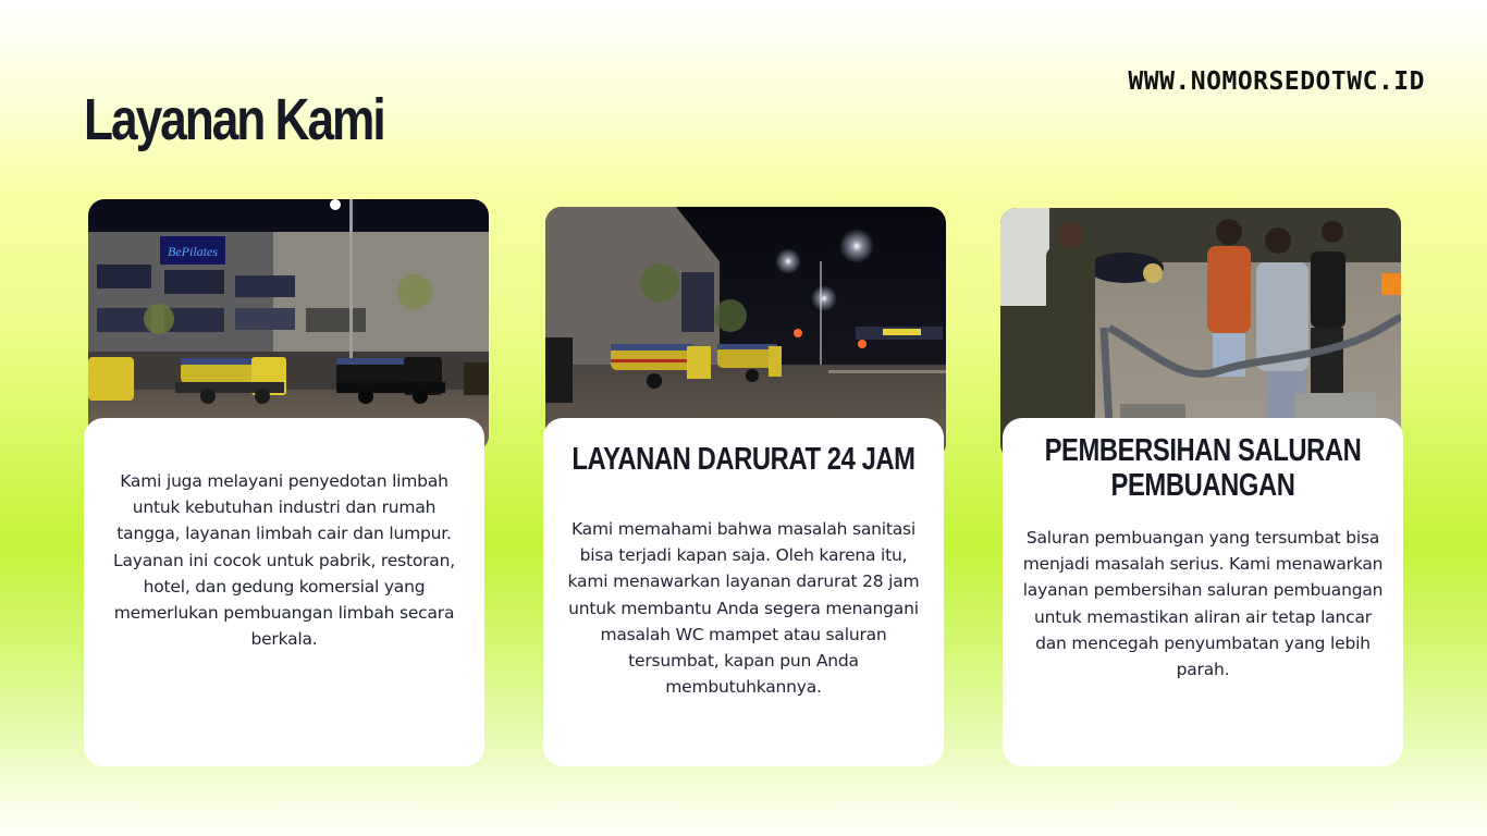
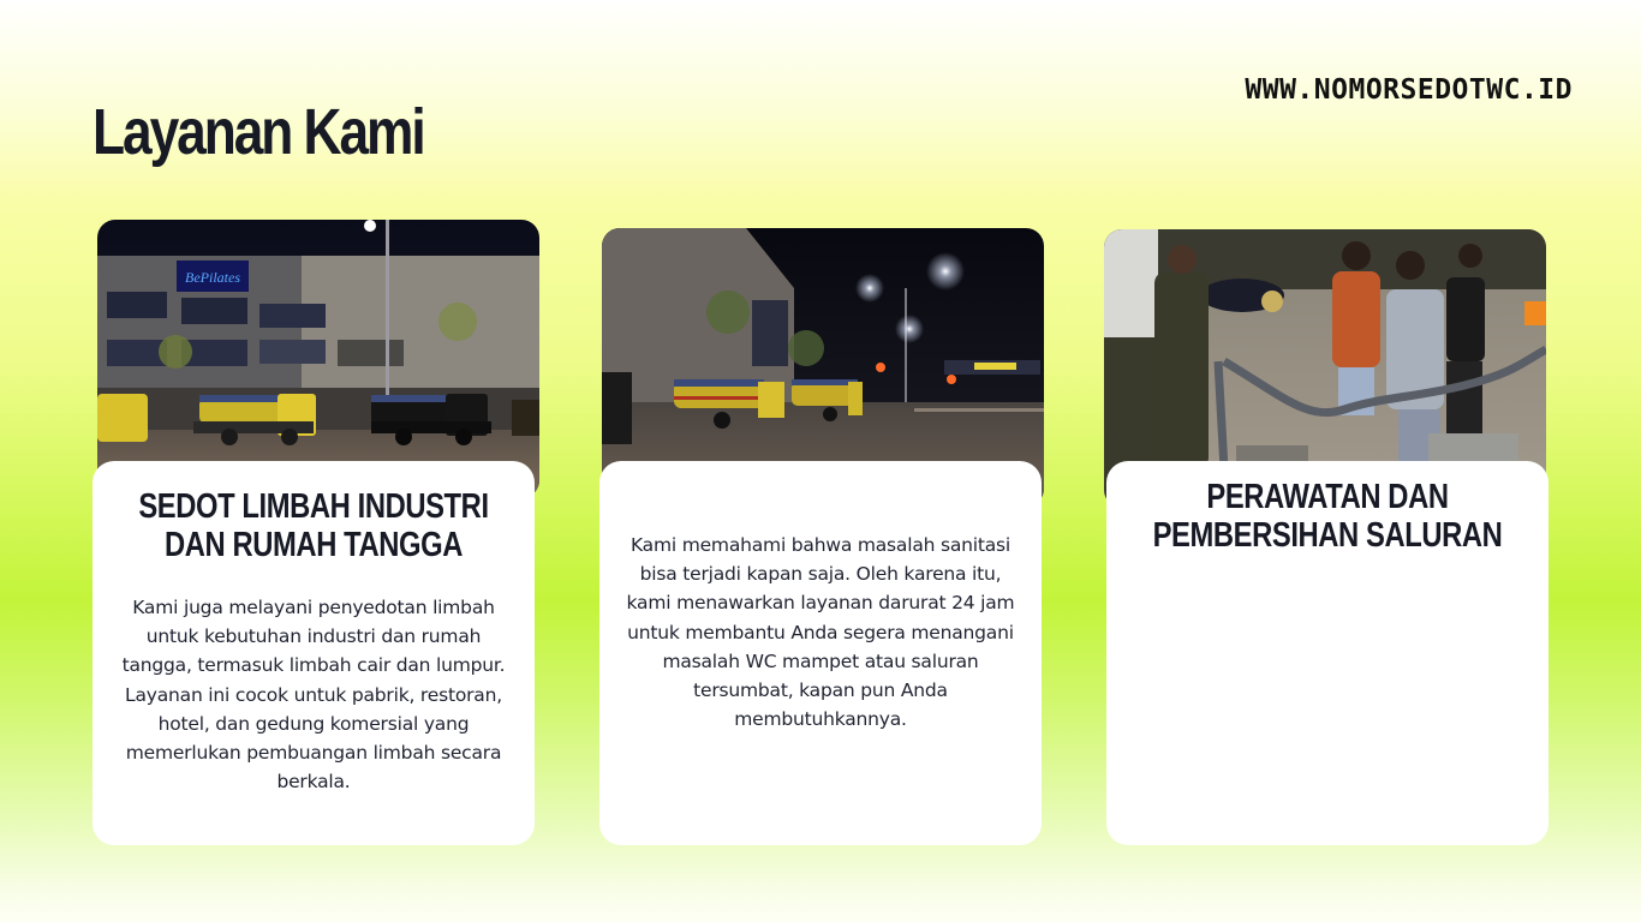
  Layanan Kami
  WWW.NOMORSEDOTWC.ID
  BePilates
+ SEDOT LIMBAH INDUSTRI
+ DAN RUMAH TANGGA
- Kami juga melayani penyedotan limbah untuk kebutuhan industri dan rumah tangga, layanan limbah cair dan lumpur. Layanan ini cocok untuk pabrik, restoran, hotel, dan gedung komersial yang memerlukan pembuangan limbah secara berkala.
+ Kami juga melayani penyedotan limbah untuk kebutuhan industri dan rumah tangga, termasuk limbah cair dan lumpur. Layanan ini cocok untuk pabrik, restoran, hotel, dan gedung komersial yang memerlukan pembuangan limbah secara berkala.
- LAYANAN DARURAT 24 JAM
- Kami memahami bahwa masalah sanitasi bisa terjadi kapan saja. Oleh karena itu, kami menawarkan layanan darurat 28 jam untuk membantu Anda segera menangani masalah WC mampet atau saluran tersumbat, kapan pun Anda membutuhkannya.
+ Kami memahami bahwa masalah sanitasi bisa terjadi kapan saja. Oleh karena itu, kami menawarkan layanan darurat 24 jam untuk membantu Anda segera menangani masalah WC mampet atau saluran tersumbat, kapan pun Anda membutuhkannya.
+ PERAWATAN DAN
  PEMBERSIHAN SALURAN
- PEMBUANGAN
- Saluran pembuangan yang tersumbat bisa menjadi masalah serius. Kami menawarkan layanan pembersihan saluran pembuangan untuk memastikan aliran air tetap lancar dan mencegah penyumbatan yang lebih parah.
